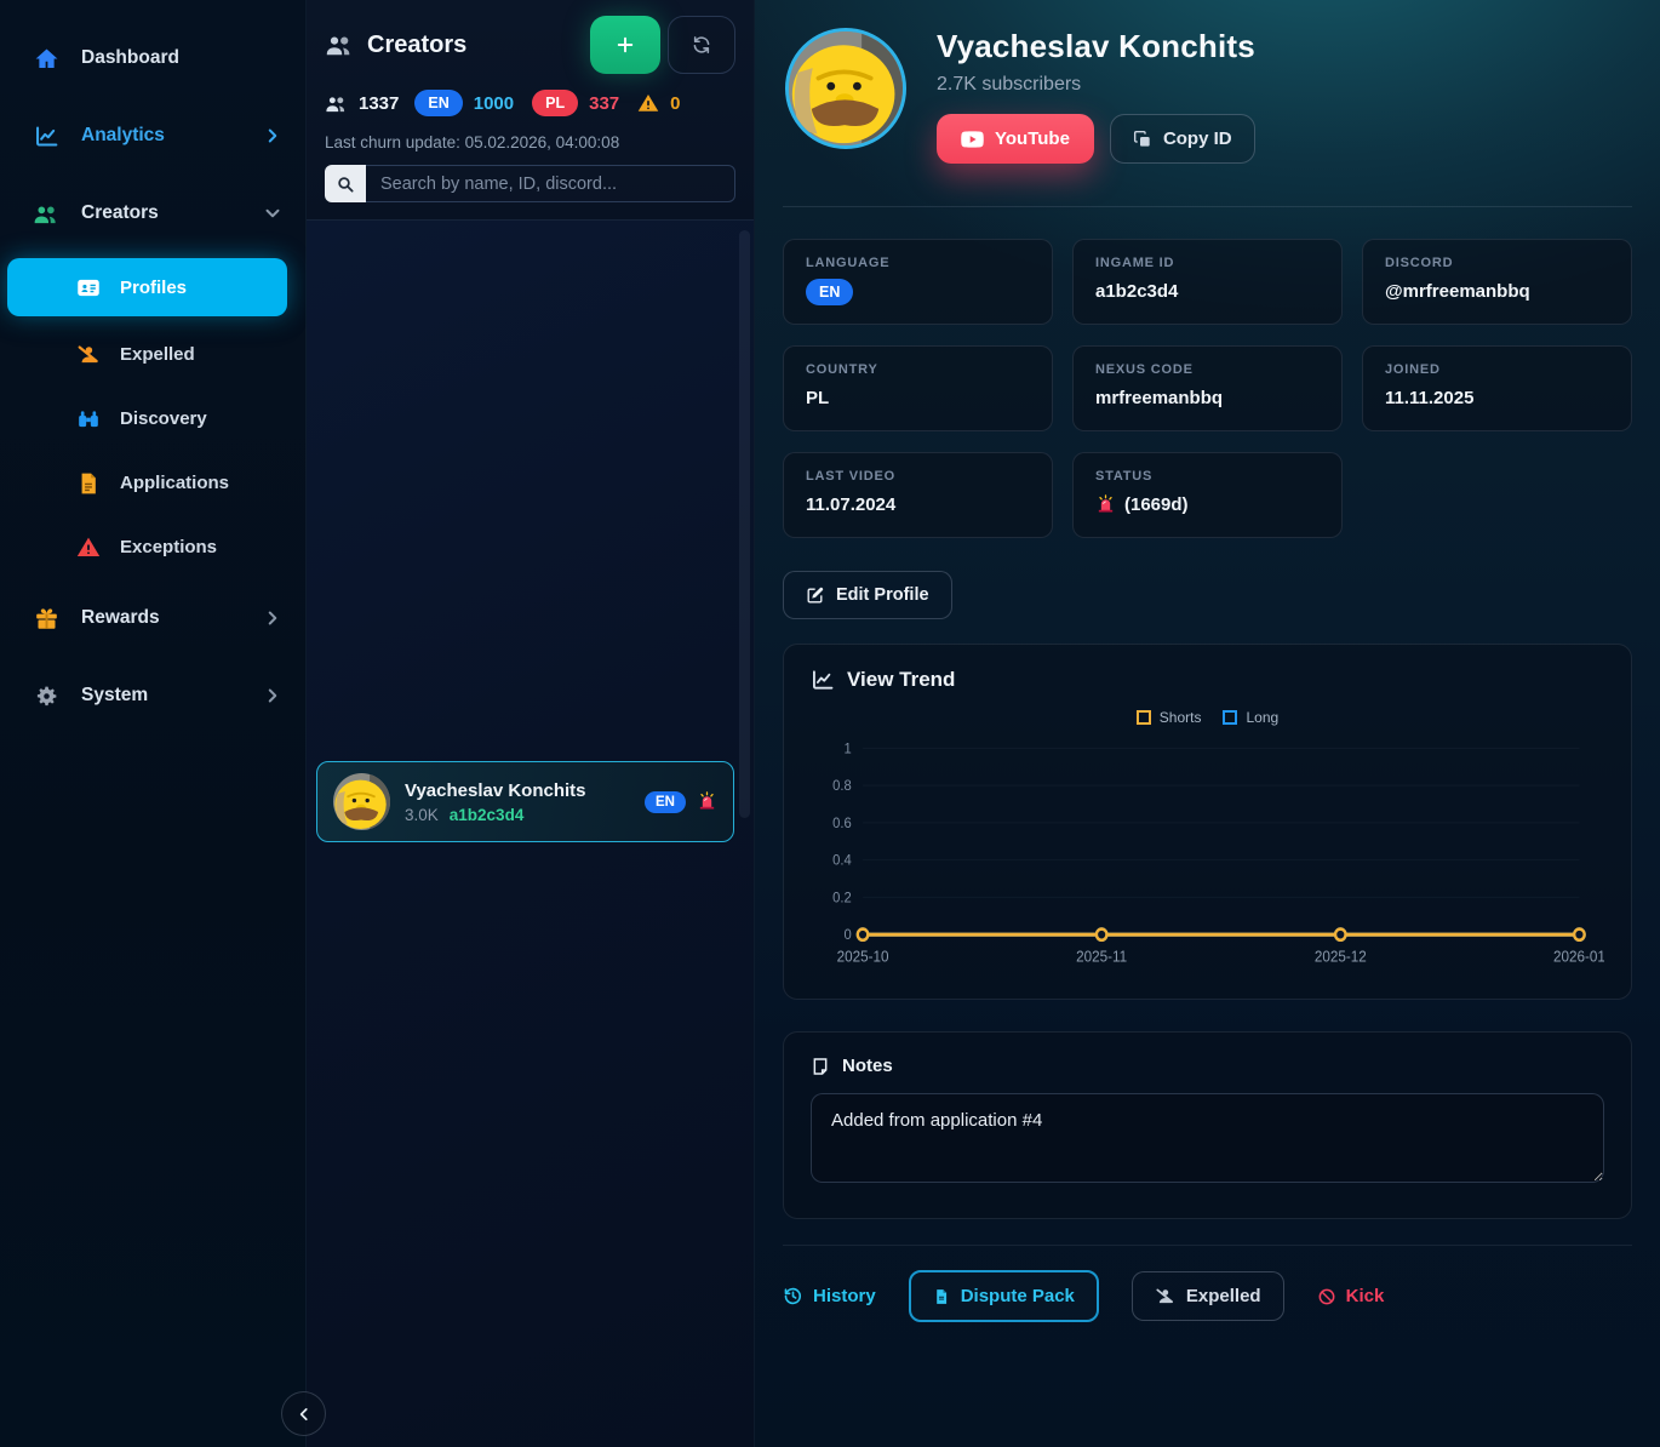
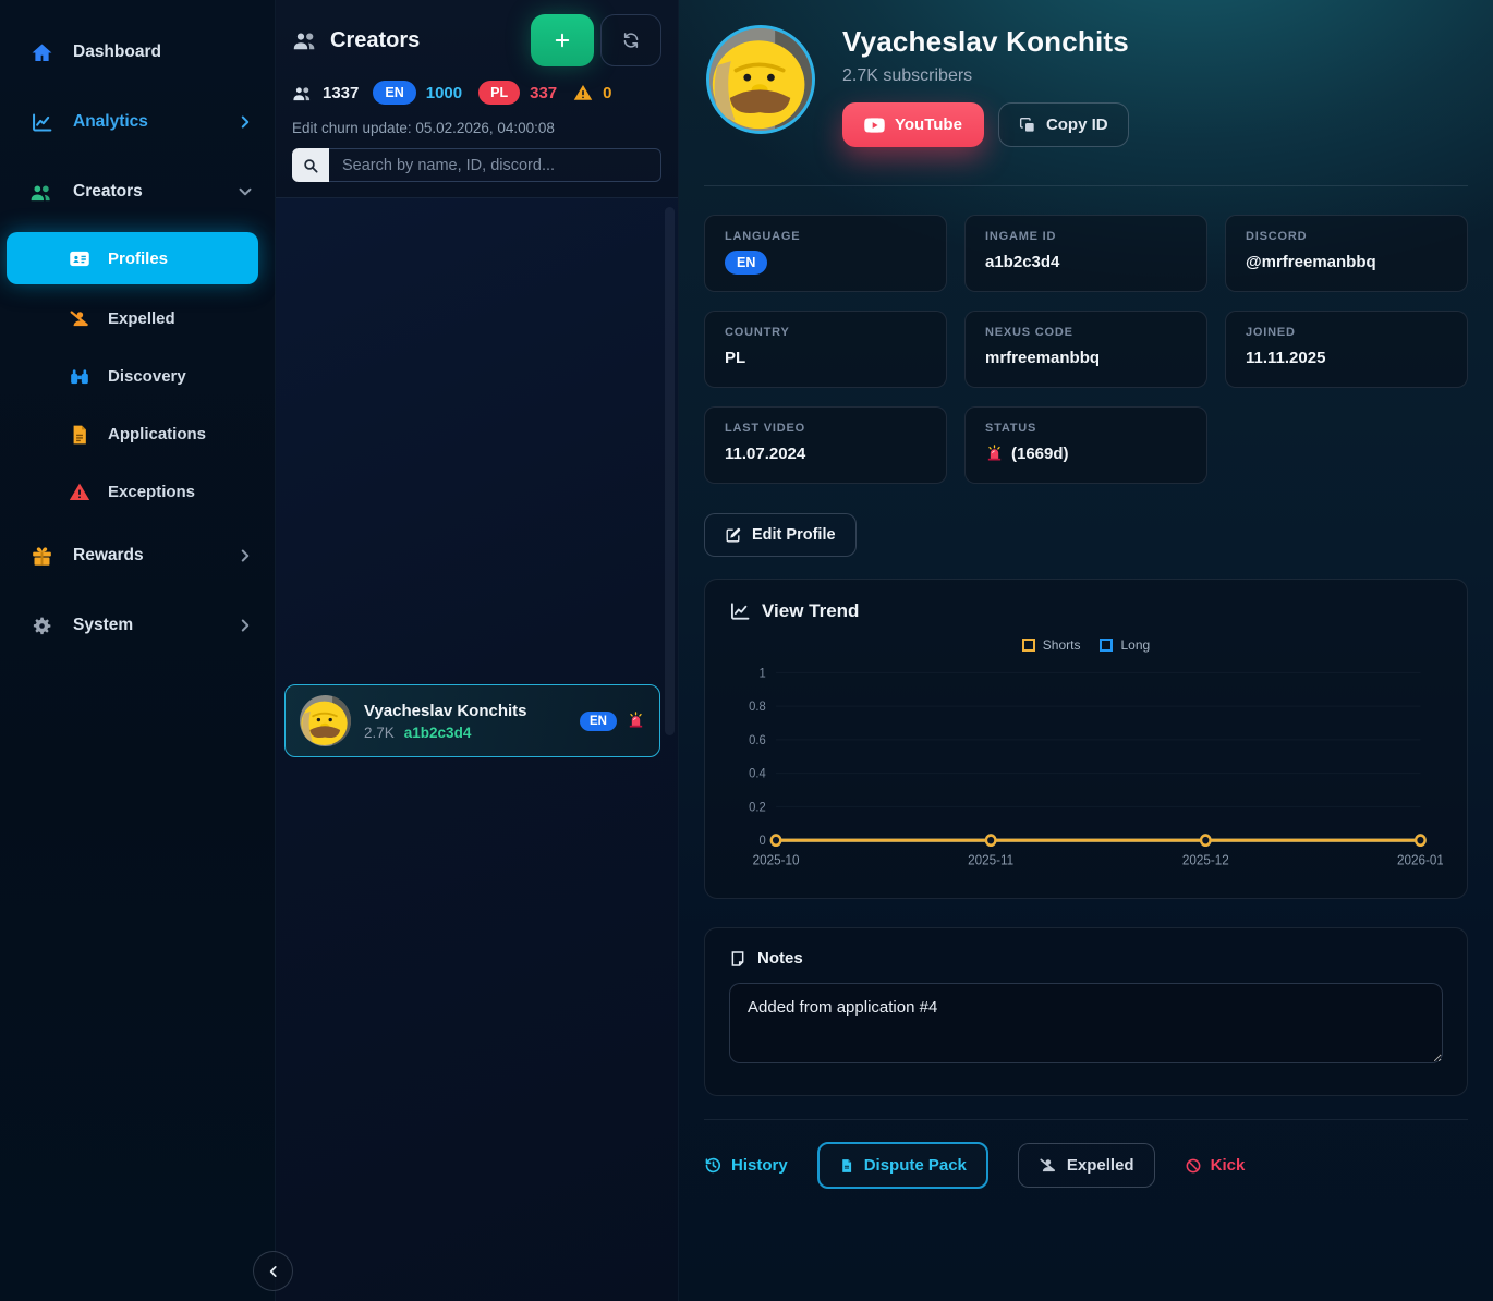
  Dashboard
  Analytics
  Creators
  Profiles
  Expelled
  Discovery
  Applications
  Exceptions
  Rewards
  System
  Creators
  1337
  EN
  1000
  PL
  337
  0
- Last churn update: 05.02.2026, 04:00:08
+ Edit churn update: 05.02.2026, 04:00:08
  Search by name, ID, discord...
  Vyacheslav Konchits
- 3.0K
+ 2.7K
  a1b2c3d4
  EN
  Vyacheslav Konchits
  2.7K subscribers
  YouTube
  Copy ID
  LANGUAGE
  EN
  INGAME ID
  a1b2c3d4
  DISCORD
  @mrfreemanbbq
  COUNTRY
  PL
  NEXUS CODE
  mrfreemanbbq
  JOINED
  11.11.2025
  LAST VIDEO
  11.07.2024
  STATUS
  (1669d)
  Edit Profile
  View Trend
  Shorts
  Long
  1
  0.8
  0.6
  0.4
  0.2
  0
  2025-10
  2025-11
  2025-12
  2026-01
  Notes
  Added from application #4
  History
  Dispute Pack
  Expelled
  Kick
